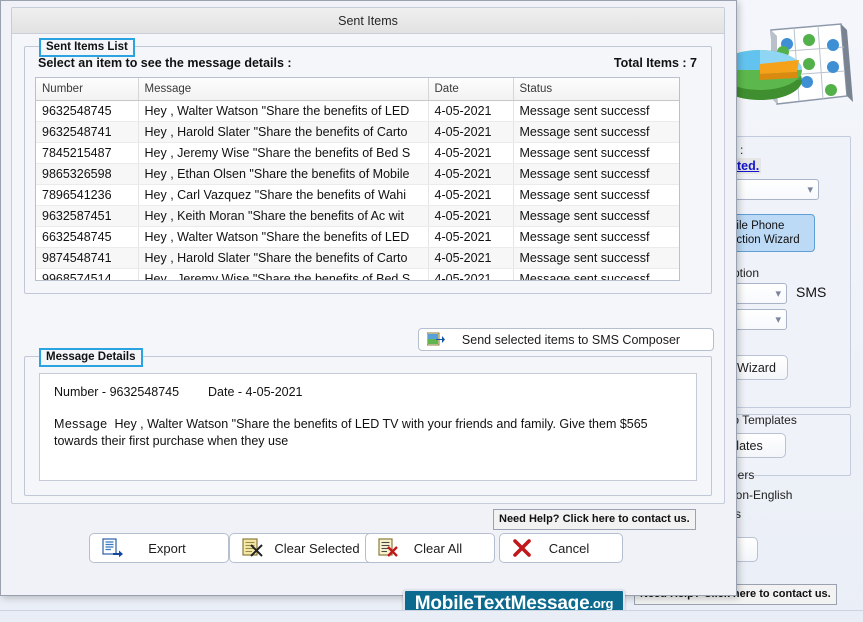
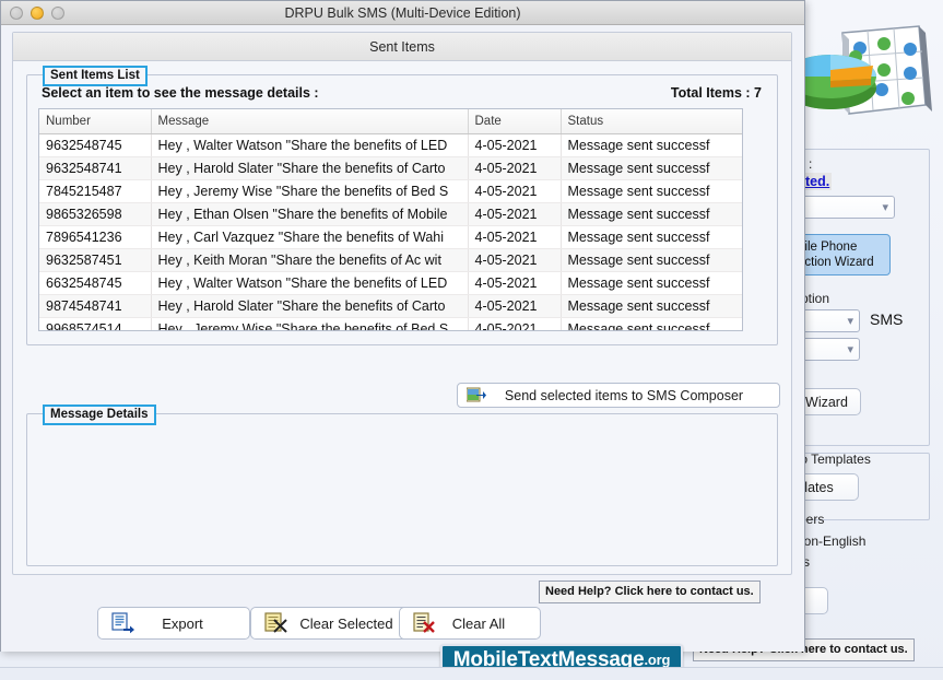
  :
  ted.
  ▾
  ile Phone
  ction Wizard
  tion
  ▾
  SMS
  ▾
  Wizard
  Templates
  lates
  ers
  on-English
+ DRPU Bulk SMS (Multi-Device Edition)
  Sent Items
  Sent Items List
  Select an item to see the message details :
  Total Items : 7
  Number	Message	Date	Status
  9632548745	Hey , Walter Watson "Share the benefits of LED	4-05-2021	Message sent successf
  9632548741	Hey , Harold Slater "Share the benefits of Carto	4-05-2021	Message sent successf
  7845215487	Hey , Jeremy Wise "Share the benefits of Bed S	4-05-2021	Message sent successf
  9865326598	Hey , Ethan Olsen "Share the benefits of Mobile	4-05-2021	Message sent successf
  7896541236	Hey , Carl Vazquez "Share the benefits of Wahi	4-05-2021	Message sent successf
  9632587451	Hey , Keith Moran "Share the benefits of Ac wit	4-05-2021	Message sent successf
  6632548745	Hey , Walter Watson "Share the benefits of LED	4-05-2021	Message sent successf
  9874548741	Hey , Harold Slater "Share the benefits of Carto	4-05-2021	Message sent successf
  9968574514	Hey , Jeremy Wise "Share the benefits of Bed S	4-05-2021	Message sent successf
  Send selected items to SMS Composer
  Message Details
- Number - 9632548745
- Date - 4-05-2021
- Message Hey , Walter Watson "Share the benefits of LED TV with your friends and family. Give them $565 towards their first purchase when they use
  Need Help? Click here to contact us.
  Export
  Clear Selected
  Clear All
- Cancel
  MobileTextMessage
  .org
